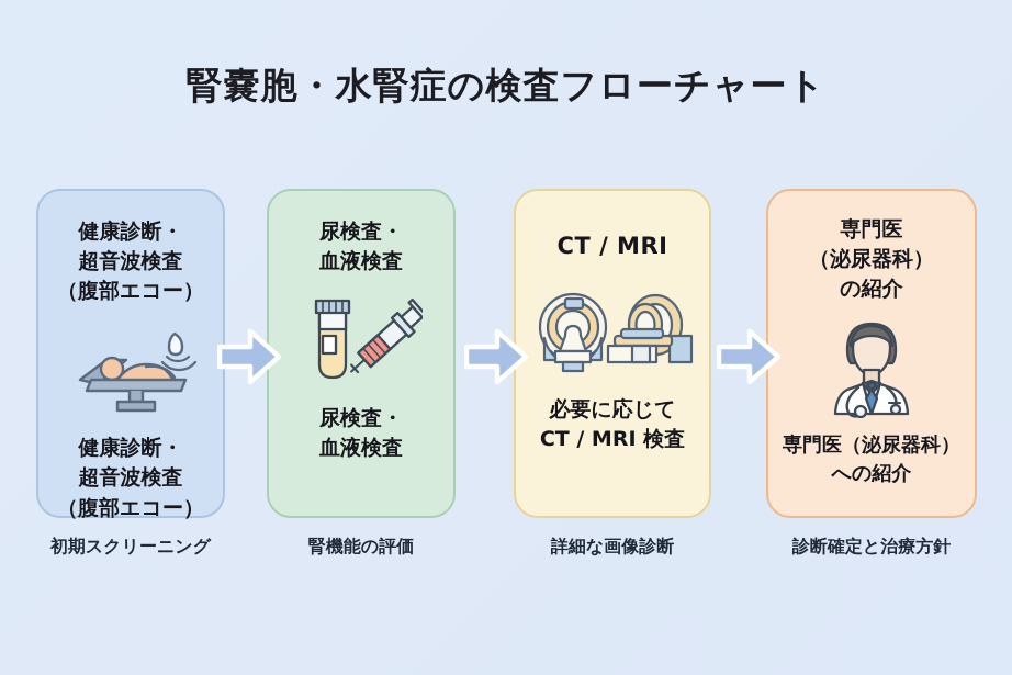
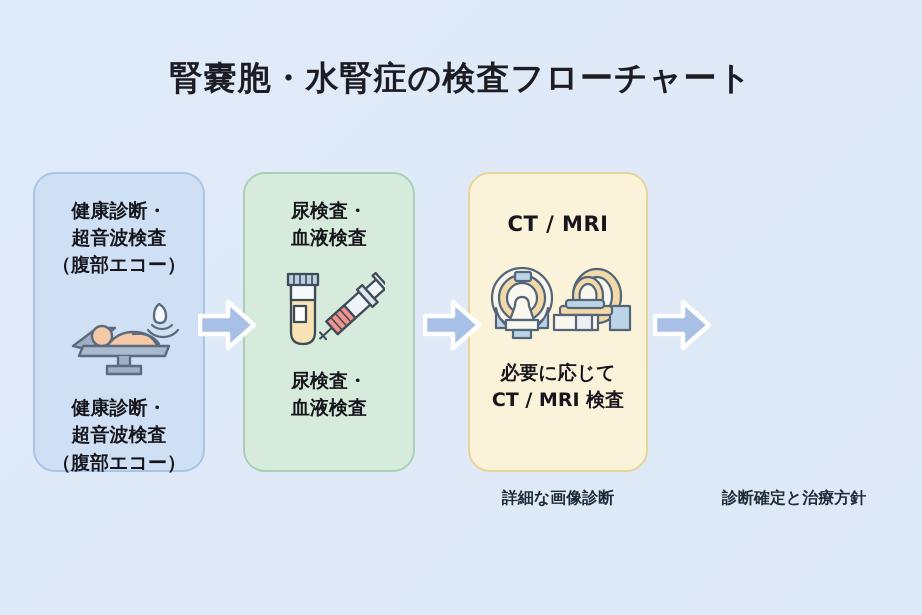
  腎嚢胞・水腎症の検査フローチャート
  健康診断・
  超音波検査
  （腹部エコー）
  健康診断・
  超音波検査
  （腹部エコー）
  尿検査・
  血液検査
  尿検査・
  血液検査
  CT / MRI
  必要に応じて
  CT / MRI 検査
- 専門医
- （泌尿器科）
- の紹介
- 専門医（泌尿器科）
- への紹介
- 初期スクリーニング
- 腎機能の評価
  詳細な画像診断
  診断確定と治療方針
